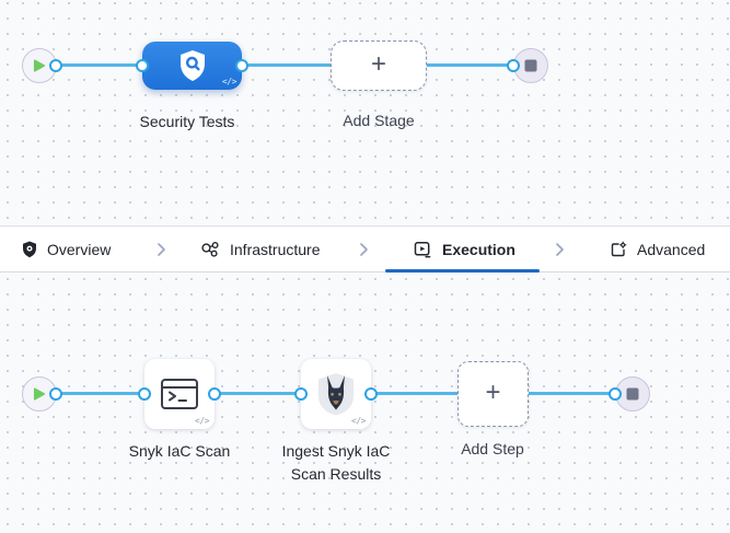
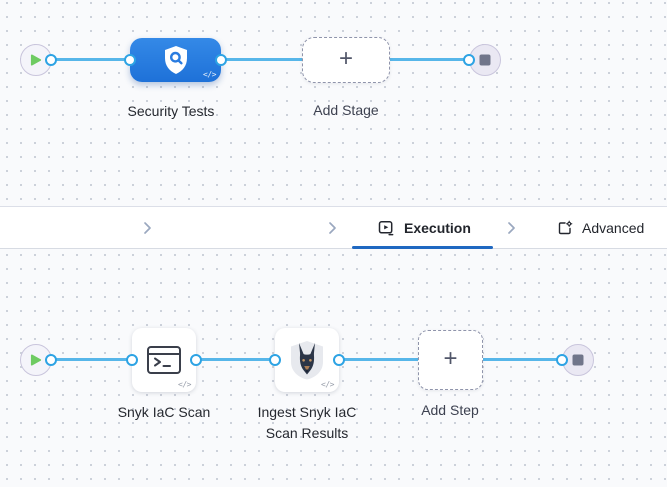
  </>
  +
  Security Tests
  Add Stage
- Overview
- Infrastructure
  Execution
  Advanced
  </>
  </>
  +
  Snyk IaC Scan
  Ingest Snyk IaC Scan Results
  Add Step
